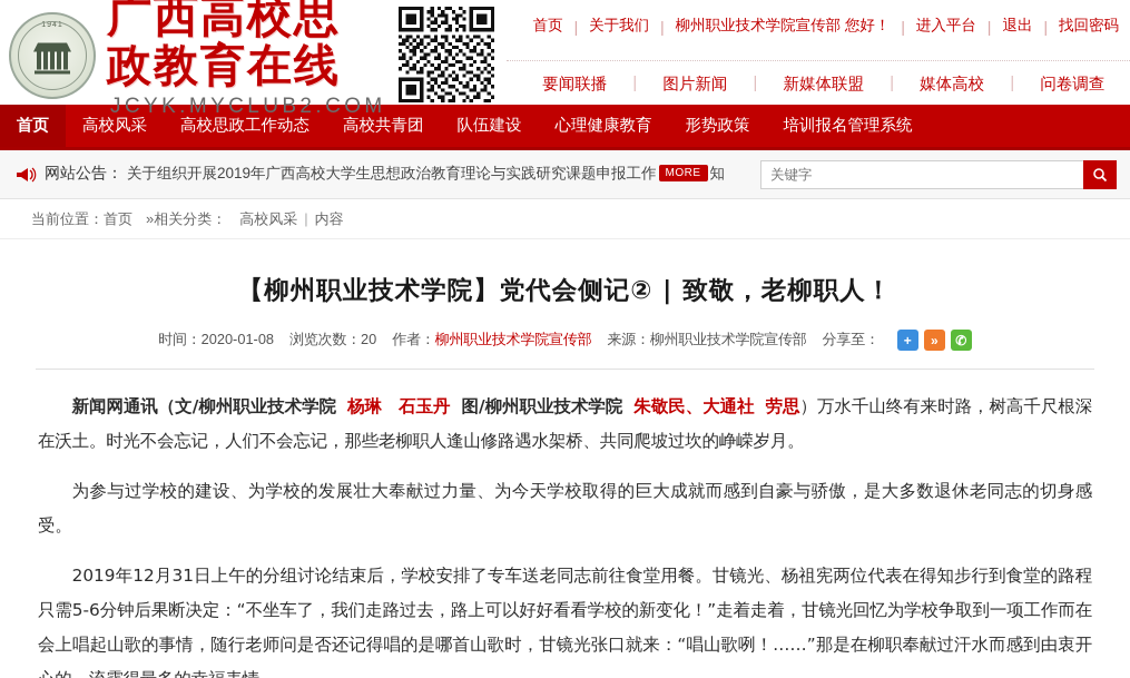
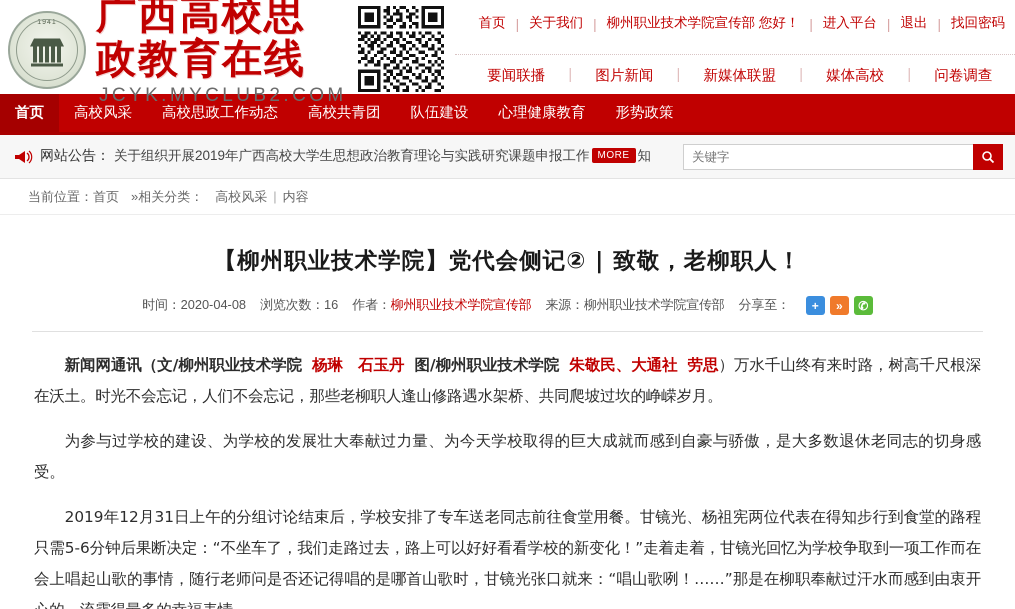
  广西高校思政教育在线
  JCYK.MYCLUB2.COM
  首页
  |
  关于我们
  |
  柳州职业技术学院宣传部 您好！
  |
  进入平台
  |
  退出
  |
  找回密码
  要闻联播
  |
  图片新闻
  |
  新媒体联盟
  |
  媒体高校
  |
  问卷调查
  首页
  高校风采
  高校思政工作动态
  高校共青团
  队伍建设
  心理健康教育
  形势政策
- 培训报名管理系统
  网站公告：
  关于组织开展2019年广西高校大学生思想政治教育理论与实践研究课题申报工作 MORE 知
  关键字
  当前位置：
  首页
  »相关分类：
  高校风采
  |
  内容
  【柳州职业技术学院】党代会侧记② | 致敬，老柳职人！
- 时间：2020-01-08
+ 时间：2020-04-08
- 浏览次数：20
+ 浏览次数：16
  作者：柳州职业技术学院宣传部
  来源：柳州职业技术学院宣传部
  分享至：
  +
  »
  ✆
  新闻网通讯（文/柳州职业技术学院 杨琳 石玉丹 图/柳州职业技术学院 朱敬民、大通社 劳思）万水千山终有来时路，树高千尺根深在沃土。时光不会忘记，人们不会忘记，那些老柳职人逢山修路遇水架桥、共同爬坡过坎的峥嵘岁月。
  为参与过学校的建设、为学校的发展壮大奉献过力量、为今天学校取得的巨大成就而感到自豪与骄傲，是大多数退休老同志的切身感受。
  2019年12月31日上午的分组讨论结束后，学校安排了专车送老同志前往食堂用餐。甘镜光、杨祖宪两位代表在得知步行到食堂的路程只需5-6分钟后果断决定：“不坐车了，我们走路过去，路上可以好好看看学校的新变化！”走着走着，甘镜光回忆为学校争取到一项工作而在会上唱起山歌的事情，随行老师问是否还记得唱的是哪首山歌时，甘镜光张口就来：“唱山歌咧！……”那是在柳职奉献过汗水而感到由衷开
